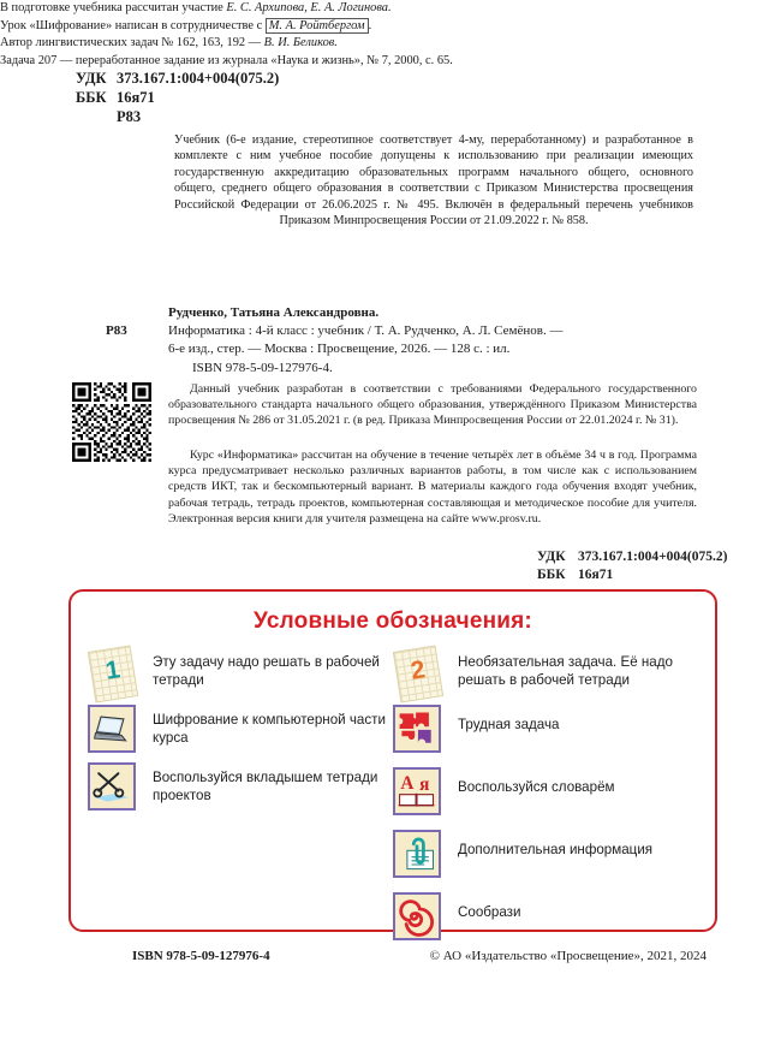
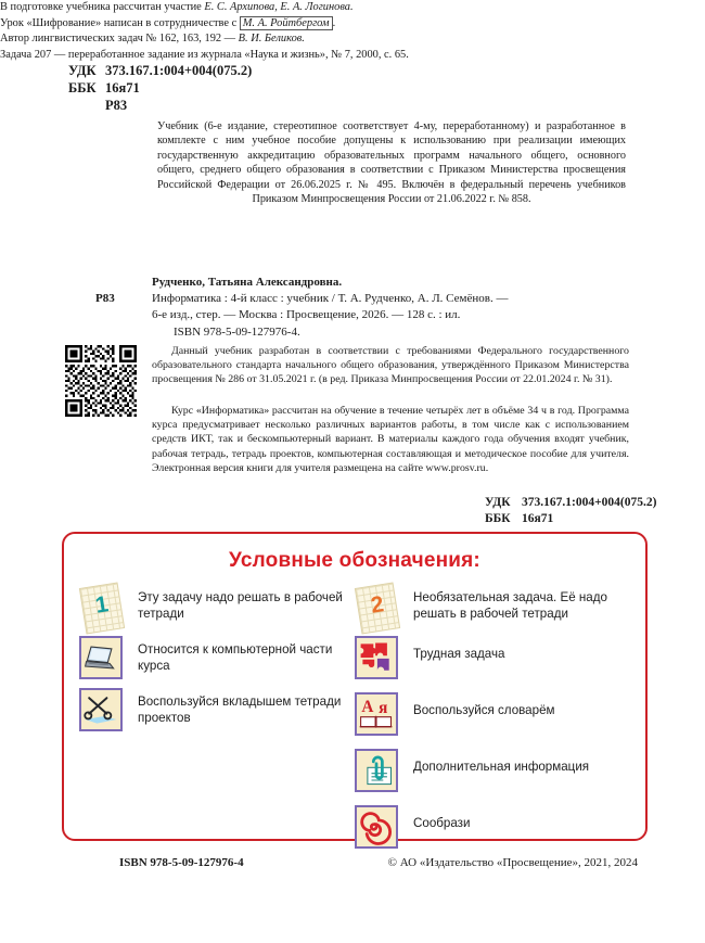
  УДК
  373.167.1:004+004(075.2)
  ББК
  16я71
  Р83
- Учебник (6-е издание, стереотипное соответствует 4-му, переработанному) и разработанное в комплекте с ним учебное пособие допущены к использованию при реализации имеющих государственную аккредитацию образовательных программ начального общего, основного общего, среднего общего образования в соответствии с Приказом Министерства просвещения Российской Федерации от 26.06.2025 г. № 495. Включён в федеральный перечень учебников Приказом Минпросвещения России от 21.09.2022 г. № 858.
+ Учебник (6-е издание, стереотипное соответствует 4-му, переработанному) и разработанное в комплекте с ним учебное пособие допущены к использованию при реализации имеющих государственную аккредитацию образовательных программ начального общего, основного общего, среднего общего образования в соответствии с Приказом Министерства просвещения Российской Федерации от 26.06.2025 г. № 495. Включён в федеральный перечень учебников Приказом Минпросвещения России от 21.06.2022 г. № 858.
  В подготовке учебника рассчитан участие Е. С. Архипова, Е. А. Логинова.
  Урок «Шифрование» написан в сотрудничестве с М. А. Ройтбергом .
  Автор лингвистических задач № 162, 163, 192 — В. И. Беликов.
  Задача 207 — переработанное задание из журнала «Наука и жизнь», № 7, 2000, с. 65.
  Рудченко, Татьяна Александровна.
  Р83
  Информатика : 4-й класс : учебник / Т. А. Рудченко, А. Л. Семёнов. —
  6-е изд., стер. — Москва : Просвещение, 2026. — 128 с. : ил.
  ISBN 978-5-09-127976-4.
  Данный учебник разработан в соответствии с требованиями Федерального государственного образовательного стандарта начального общего образования, утверждённого Приказом Министерства просвещения № 286 от 31.05.2021 г. (в ред. Приказа Минпросвещения России от 22.01.2024 г. № 31).
  Курс «Информатика» рассчитан на обучение в течение четырёх лет в объёме 34 ч в год. Программа курса предусматривает несколько различных вариантов работы, в том числе как с использованием средств ИКТ, так и бескомпьютерный вариант. В материалы каждого года обучения входят учебник, рабочая тетрадь, тетрадь проектов, компьютерная составляющая и методическое пособие для учителя. Электронная версия книги для учителя размещена на сайте www.prosv.ru.
  УДК
  373.167.1:004+004(075.2)
  ББК
  16я71
  Условные обозначения:
  Эту задачу надо решать в рабочей тетради
- Шифрование к компьютерной части курса
+ Относится к компьютерной части курса
  Воспользуйся вкладышем тетради проектов
  Необязательная задача. Её надо решать в рабочей тетради
  Трудная задача
  А
  я
  Воспользуйся словарём
  Дополнительная информация
  Сообрази
  ISBN 978-5-09-127976-4
  © АО «Издательство «Просвещение», 2021, 2024
